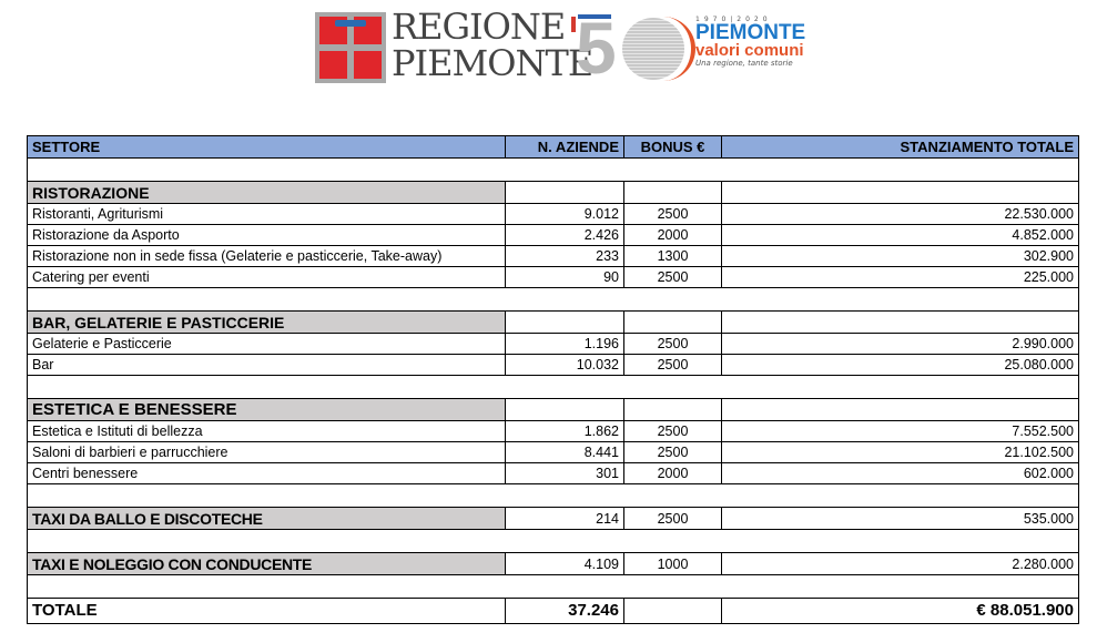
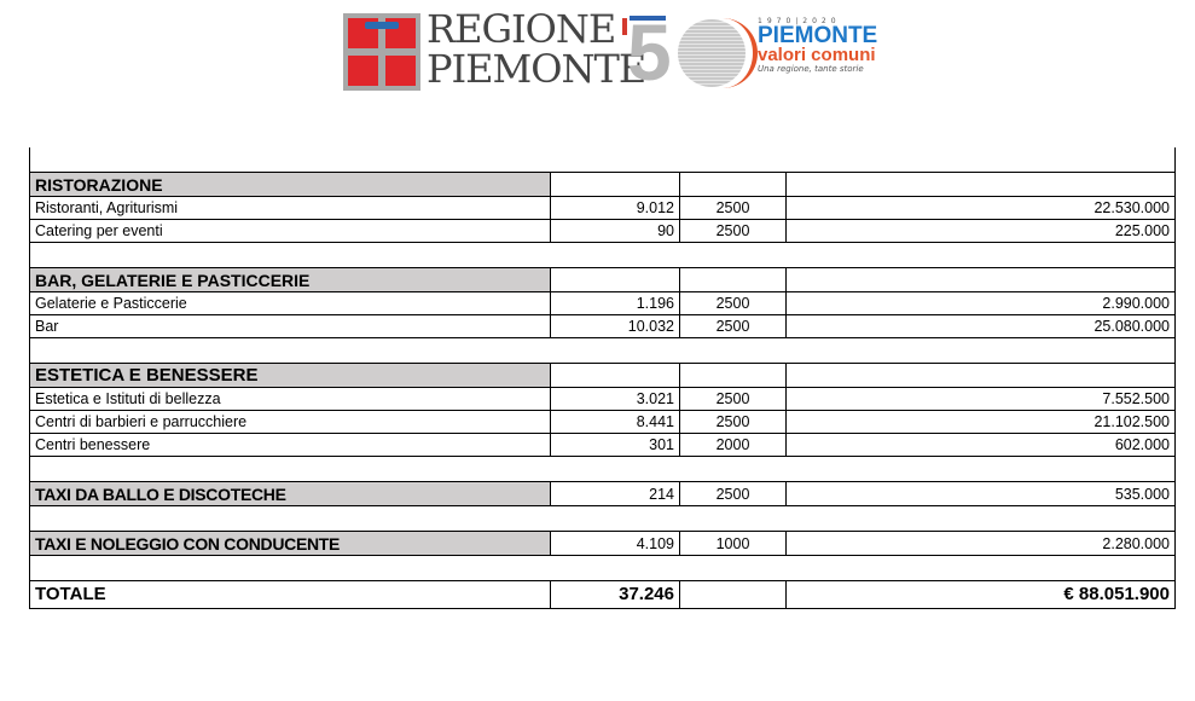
  REGIONE
  PIEMONTE
  5
  PIEMONTE
  valori comuni
  Una regione, tante storie
- SETTORE	N. AZIENDE	BONUS €	STANZIAMENTO TOTALE
  RISTORAZIONE
  Ristoranti, Agriturismi	9.012	2500	22.530.000
- Ristorazione da Asporto	2.426	2000	4.852.000
- Ristorazione non in sede fissa (Gelaterie e pasticcerie, Take-away)	233	1300	302.900
  Catering per eventi	90	2500	225.000
  BAR, GELATERIE E PASTICCERIE
  Gelaterie e Pasticcerie	1.196	2500	2.990.000
  Bar	10.032	2500	25.080.000
  ESTETICA E BENESSERE
- Estetica e Istituti di bellezza	1.862	2500	7.552.500
+ Estetica e Istituti di bellezza	3.021	2500	7.552.500
- Saloni di barbieri e parrucchiere	8.441	2500	21.102.500
+ Centri di barbieri e parrucchiere	8.441	2500	21.102.500
  Centri benessere	301	2000	602.000
  TAXI DA BALLO E DISCOTECHE	214	2500	535.000
  TAXI E NOLEGGIO CON CONDUCENTE	4.109	1000	2.280.000
  TOTALE	37.246		€ 88.051.900
